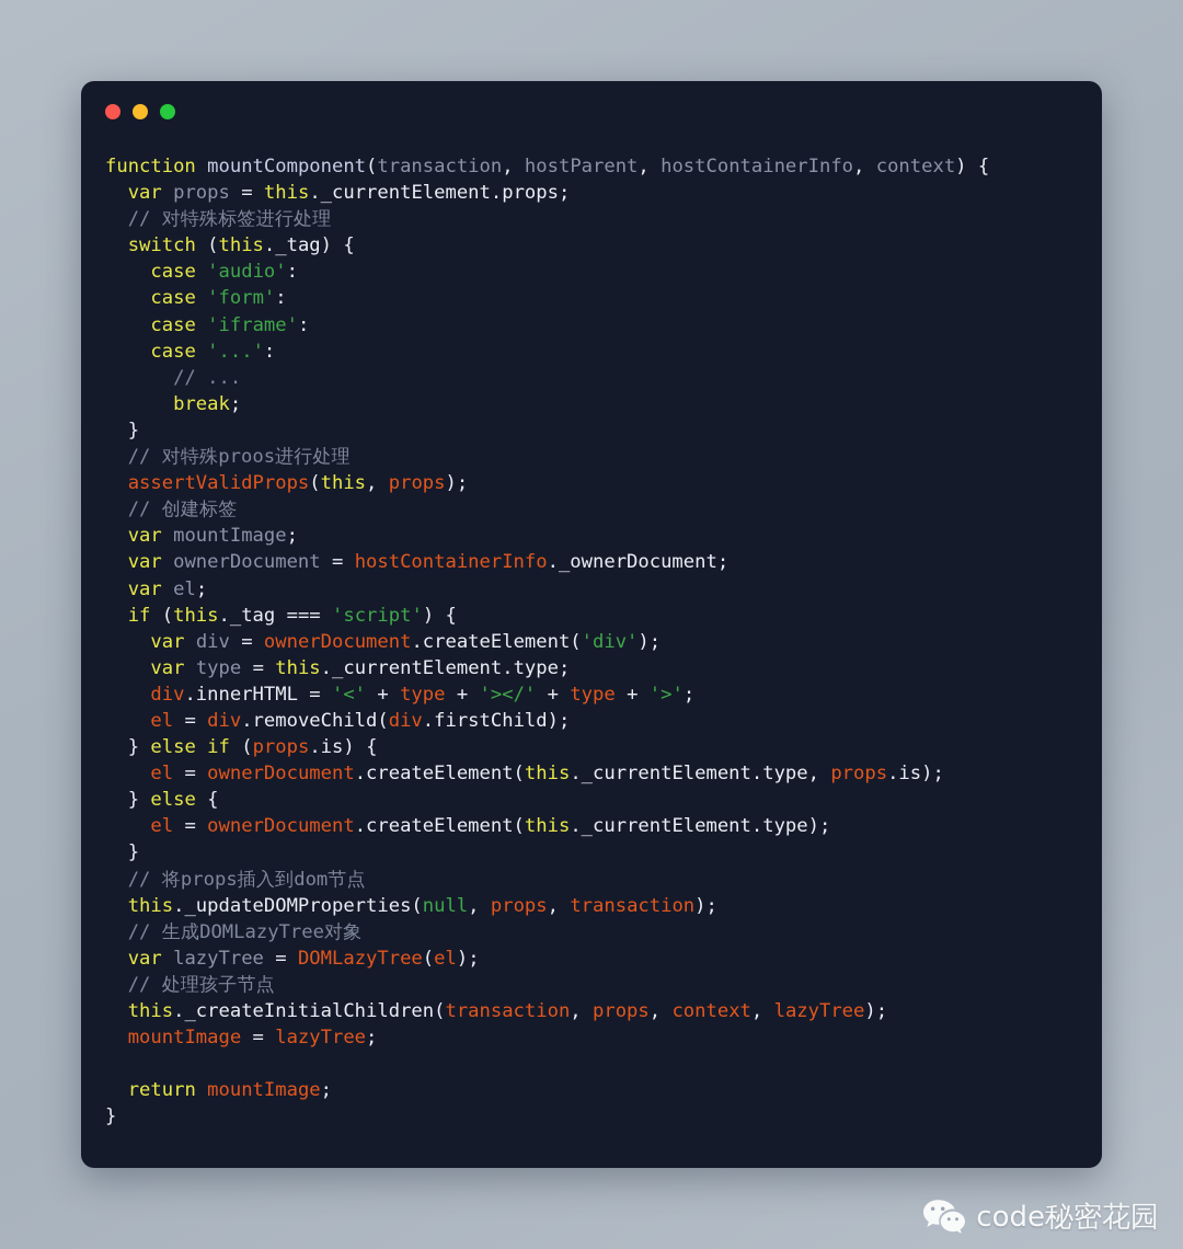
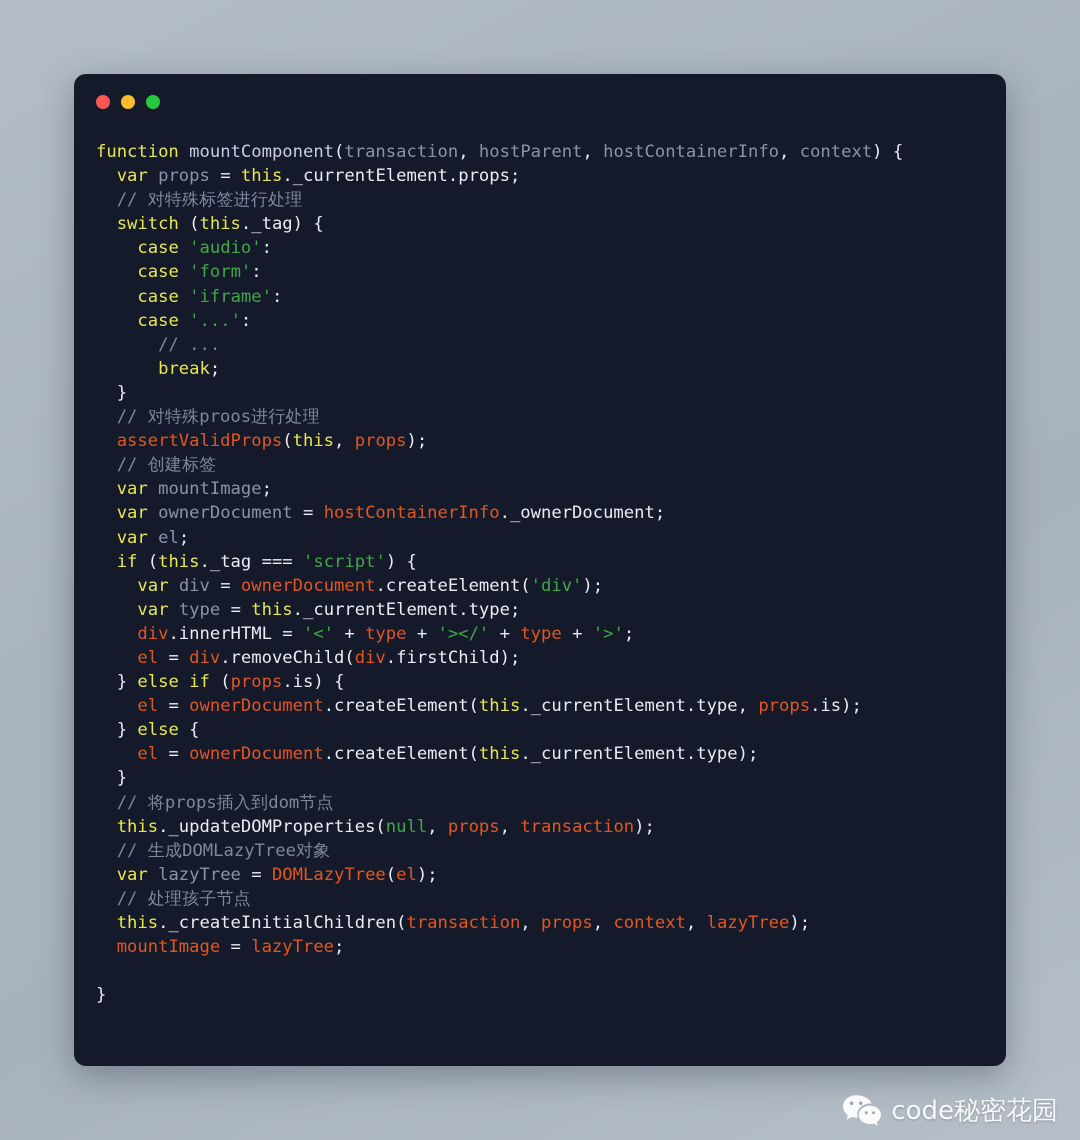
  function mountComponent(transaction, hostParent, hostContainerInfo, context) {
  var props = this._currentElement.props;
  // 对特殊标签进行处理
  switch (this._tag) {
  case 'audio':
  case 'form':
  case 'iframe':
  case '...':
  // ...
  break;
  }
  // 对特殊proos进行处理
  assertValidProps(this, props);
  // 创建标签
  var mountImage;
  var ownerDocument = hostContainerInfo._ownerDocument;
  var el;
  if (this._tag === 'script') {
  var div = ownerDocument.createElement('div');
  var type = this._currentElement.type;
  div.innerHTML = '<' + type + '></' + type + '>';
  el = div.removeChild(div.firstChild);
  } else if (props.is) {
  el = ownerDocument.createElement(this._currentElement.type, props.is);
  } else {
  el = ownerDocument.createElement(this._currentElement.type);
  }
  // 将props插入到dom节点
  this._updateDOMProperties(null, props, transaction);
  // 生成DOMLazyTree对象
  var lazyTree = DOMLazyTree(el);
  // 处理孩子节点
  this._createInitialChildren(transaction, props, context, lazyTree);
  mountImage = lazyTree;
- return mountImage;
  }
  code秘密花园
